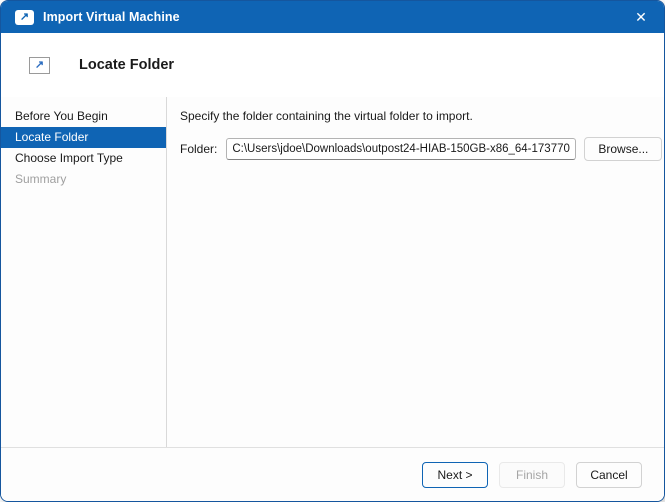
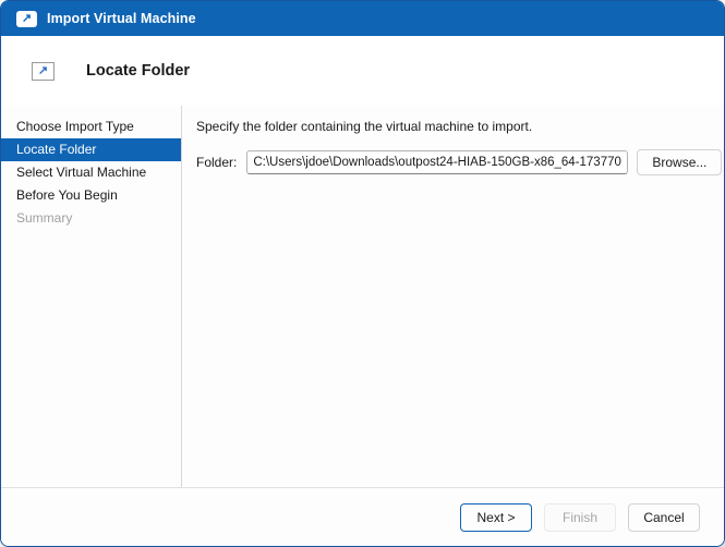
  ↗
  Import Virtual Machine
- ✕
  ↗
  Locate Folder
- Before You Begin
+ Choose Import Type
  Locate Folder
+ Select Virtual Machine
- Choose Import Type
+ Before You Begin
  Summary
- Specify the folder containing the virtual folder to import.
+ Specify the folder containing the virtual machine to import.
  Folder:
  C:\Users\jdoe\Downloads\outpost24-HIAB-150GB-x86_64-173770
  Browse...
  Next >
  Finish
  Cancel
